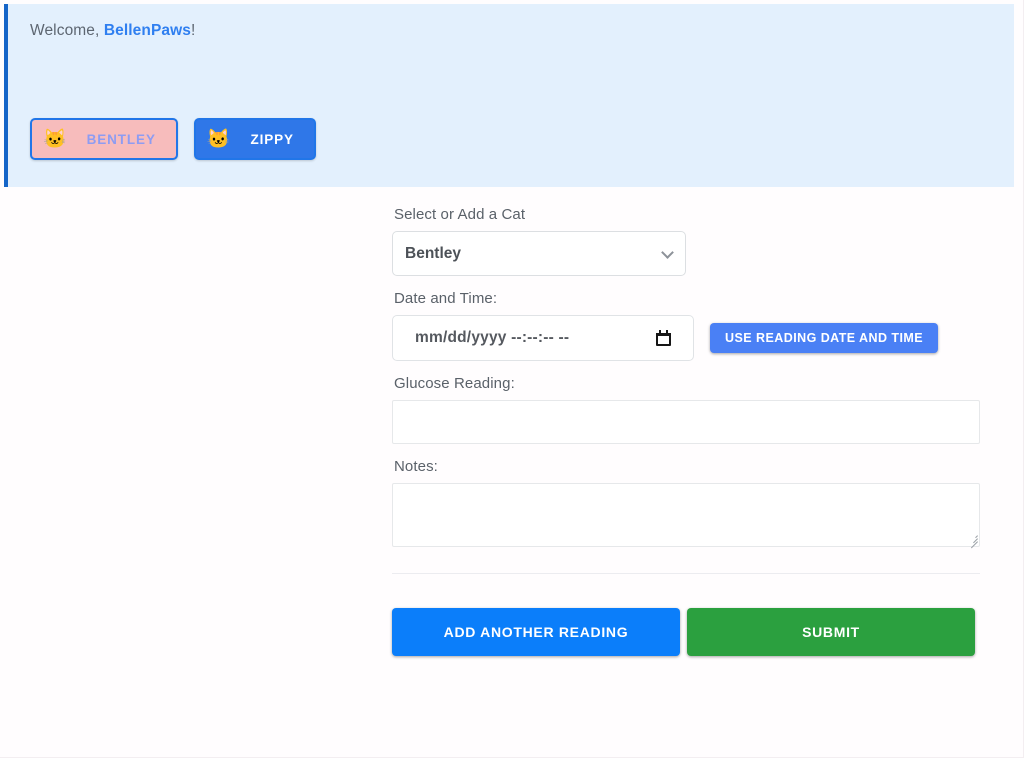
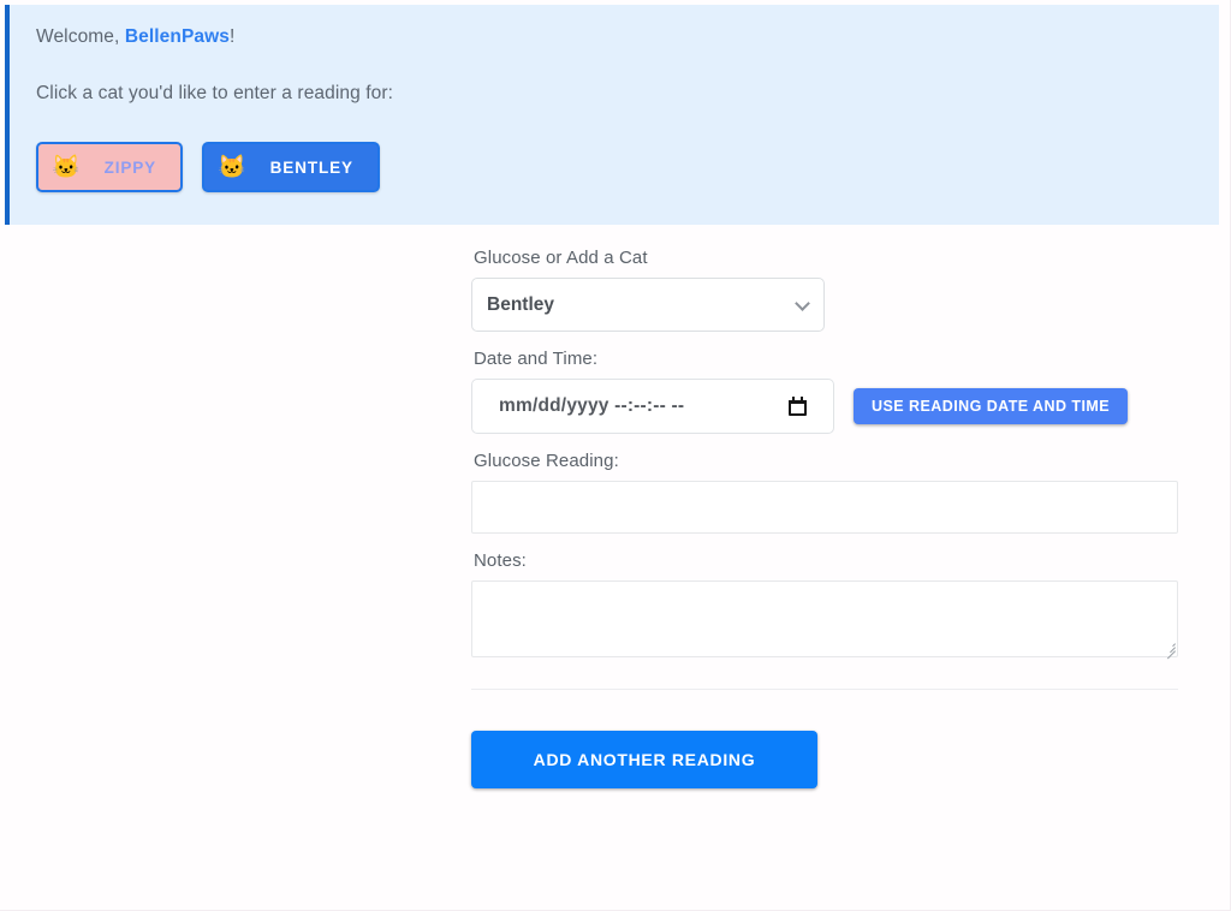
  Welcome, BellenPaws!
+ Click a cat you'd like to enter a reading for:
  🐱
- BENTLEY
+ ZIPPY
  🐱
- ZIPPY
+ BENTLEY
- Select or Add a Cat
+ Glucose or Add a Cat
  Bentley
  Date and Time:
  mm/dd/yyyy --:--:-- --
  USE READING DATE AND TIME
  Glucose Reading:
  Notes:
  ADD ANOTHER READING
- SUBMIT
